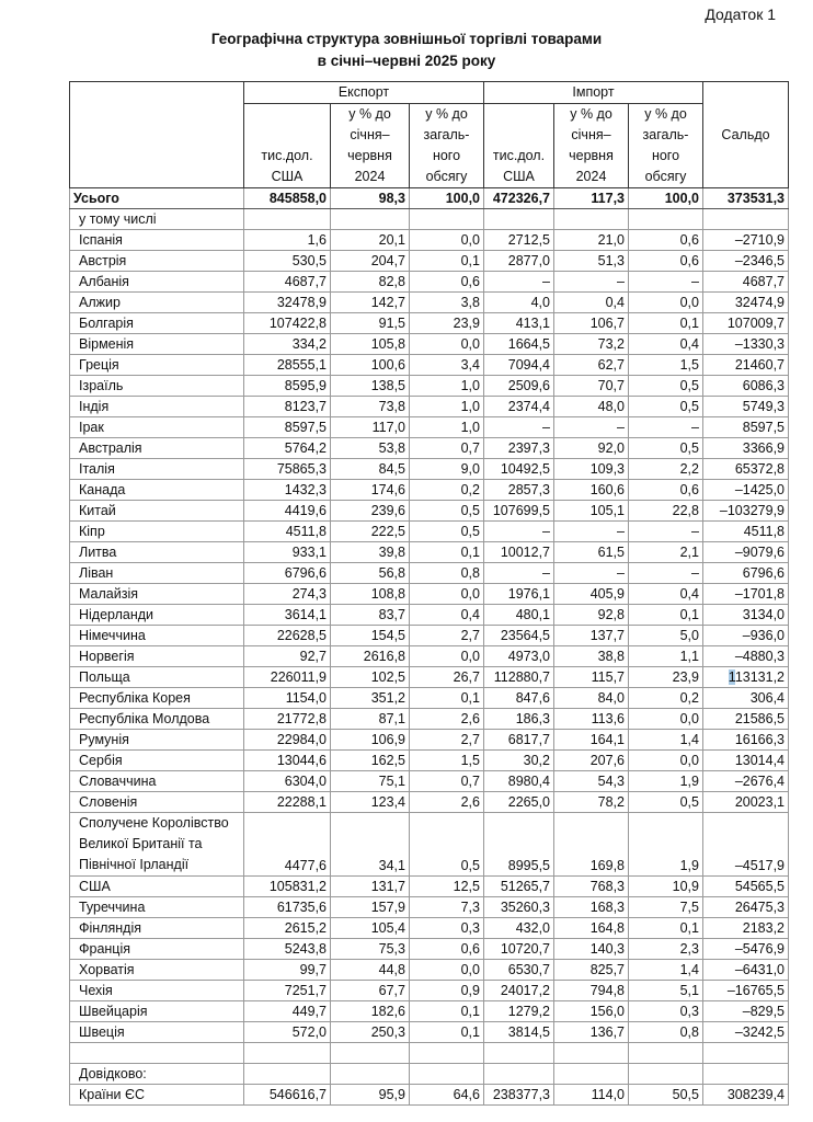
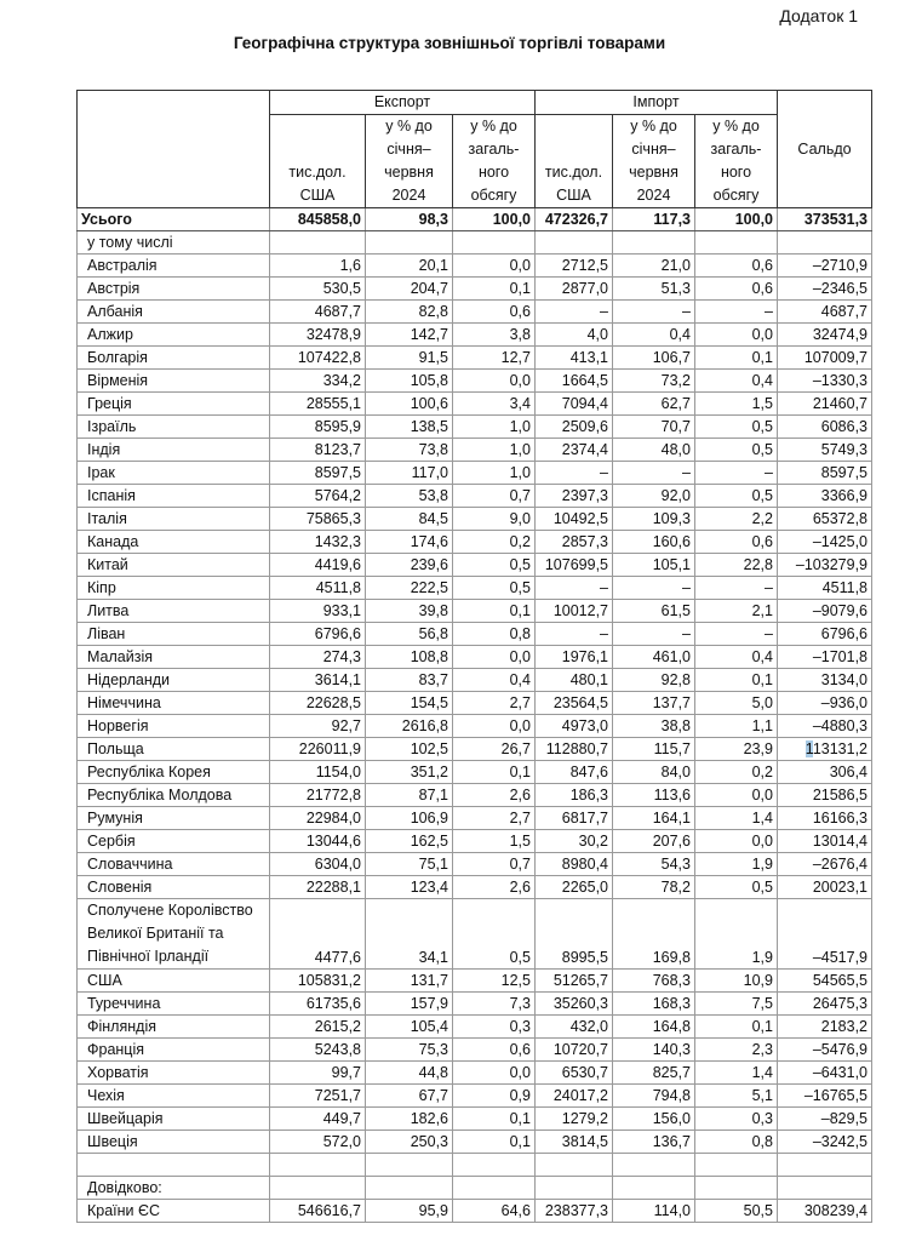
  Додаток 1
  Географічна структура зовнішньої торгівлі товарами
- в січні–червні 2025 року
  	Експорт	Імпорт	Сальдо
  тис.дол.США	у % досічня–червня2024	у % дозагаль-ногообсягу	тис.дол.США	у % досічня–червня2024	у % дозагаль-ногообсягу
  Усього	845858,0	98,3	100,0	472326,7	117,3	100,0	373531,3
  у тому числі
- Іспанія	1,6	20,1	0,0	2712,5	21,0	0,6	–2710,9
+ Австралія	1,6	20,1	0,0	2712,5	21,0	0,6	–2710,9
  Австрія	530,5	204,7	0,1	2877,0	51,3	0,6	–2346,5
  Албанія	4687,7	82,8	0,6	–	–	–	4687,7
  Алжир	32478,9	142,7	3,8	4,0	0,4	0,0	32474,9
- Болгарія	107422,8	91,5	23,9	413,1	106,7	0,1	107009,7
+ Болгарія	107422,8	91,5	12,7	413,1	106,7	0,1	107009,7
  Вірменія	334,2	105,8	0,0	1664,5	73,2	0,4	–1330,3
  Греція	28555,1	100,6	3,4	7094,4	62,7	1,5	21460,7
  Ізраїль	8595,9	138,5	1,0	2509,6	70,7	0,5	6086,3
  Індія	8123,7	73,8	1,0	2374,4	48,0	0,5	5749,3
  Ірак	8597,5	117,0	1,0	–	–	–	8597,5
- Австралія	5764,2	53,8	0,7	2397,3	92,0	0,5	3366,9
+ Іспанія	5764,2	53,8	0,7	2397,3	92,0	0,5	3366,9
  Італія	75865,3	84,5	9,0	10492,5	109,3	2,2	65372,8
  Канада	1432,3	174,6	0,2	2857,3	160,6	0,6	–1425,0
  Китай	4419,6	239,6	0,5	107699,5	105,1	22,8	–103279,9
  Кіпр	4511,8	222,5	0,5	–	–	–	4511,8
  Литва	933,1	39,8	0,1	10012,7	61,5	2,1	–9079,6
  Ліван	6796,6	56,8	0,8	–	–	–	6796,6
- Малайзія	274,3	108,8	0,0	1976,1	405,9	0,4	–1701,8
+ Малайзія	274,3	108,8	0,0	1976,1	461,0	0,4	–1701,8
  Нідерланди	3614,1	83,7	0,4	480,1	92,8	0,1	3134,0
  Німеччина	22628,5	154,5	2,7	23564,5	137,7	5,0	–936,0
  Норвегія	92,7	2616,8	0,0	4973,0	38,8	1,1	–4880,3
  Польща	226011,9	102,5	26,7	112880,7	115,7	23,9	113131,2
  Республіка Корея	1154,0	351,2	0,1	847,6	84,0	0,2	306,4
  Республіка Молдова	21772,8	87,1	2,6	186,3	113,6	0,0	21586,5
  Румунія	22984,0	106,9	2,7	6817,7	164,1	1,4	16166,3
  Сербія	13044,6	162,5	1,5	30,2	207,6	0,0	13014,4
  Словаччина	6304,0	75,1	0,7	8980,4	54,3	1,9	–2676,4
  Словенія	22288,1	123,4	2,6	2265,0	78,2	0,5	20023,1
  Сполучене Королівство Великої Британії та Північної Ірландії	4477,6	34,1	0,5	8995,5	169,8	1,9	–4517,9
  США	105831,2	131,7	12,5	51265,7	768,3	10,9	54565,5
  Туреччина	61735,6	157,9	7,3	35260,3	168,3	7,5	26475,3
  Фінляндія	2615,2	105,4	0,3	432,0	164,8	0,1	2183,2
  Франція	5243,8	75,3	0,6	10720,7	140,3	2,3	–5476,9
  Хорватія	99,7	44,8	0,0	6530,7	825,7	1,4	–6431,0
  Чехія	7251,7	67,7	0,9	24017,2	794,8	5,1	–16765,5
  Швейцарія	449,7	182,6	0,1	1279,2	156,0	0,3	–829,5
  Швеція	572,0	250,3	0,1	3814,5	136,7	0,8	–3242,5
  Довідково:
  Країни ЄС	546616,7	95,9	64,6	238377,3	114,0	50,5	308239,4
